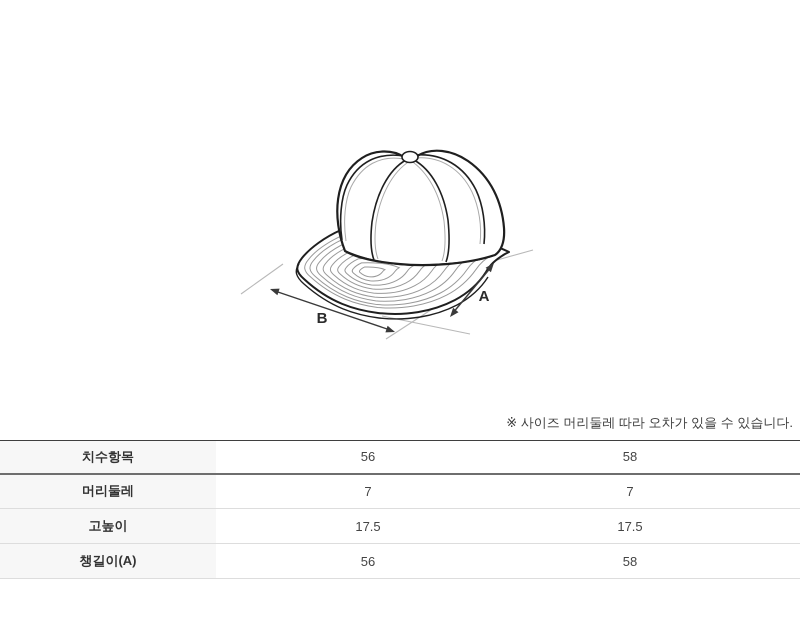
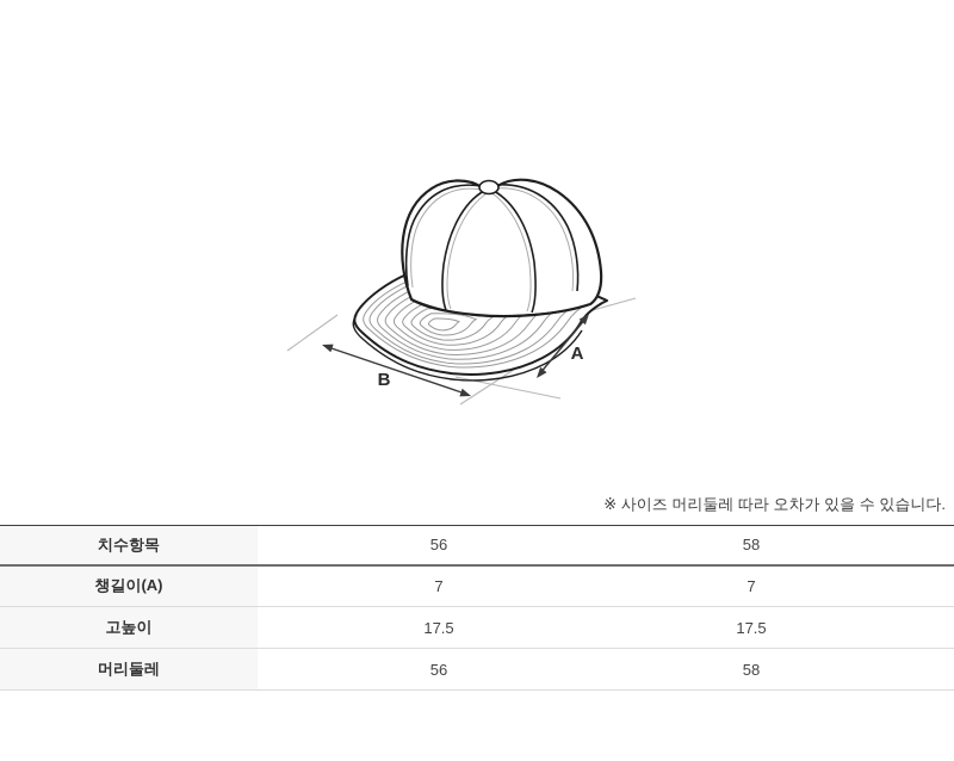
  B
  A
  ※ 사이즈 머리둘레 따라 오차가 있을 수 있습니다.
  치수항목	56	58
- 머리둘레	7	7
+ 챙길이(A)	7	7
  고높이	17.5	17.5
- 챙길이(A)	56	58
+ 머리둘레	56	58
